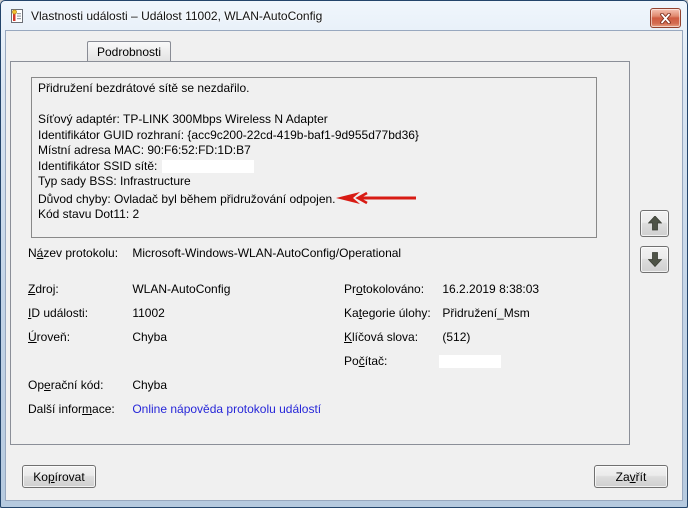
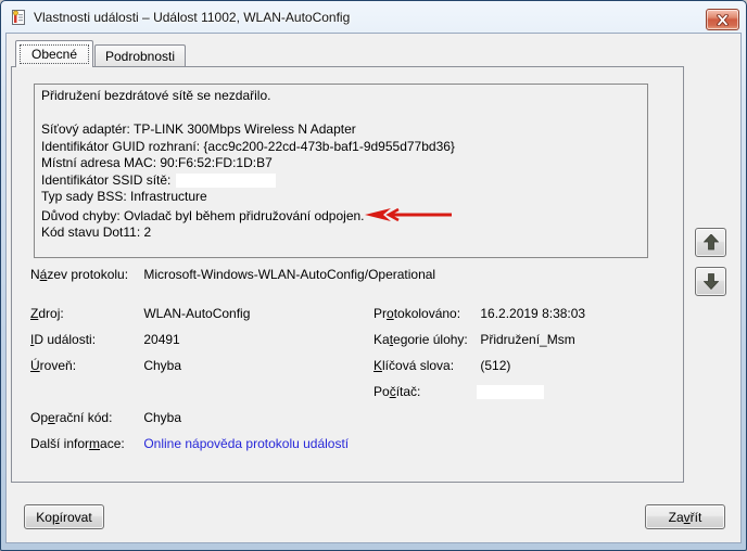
  Vlastnosti události – Událost 11002, WLAN-AutoConfig
+ Obecné
  Podrobnosti
  Přidružení bezdrátové sítě se nezdařilo.
  Síťový adaptér: TP-LINK 300Mbps Wireless N Adapter
- Identifikátor GUID rozhraní: {acc9c200-22cd-419b-baf1-9d955d77bd36}
+ Identifikátor GUID rozhraní: {acc9c200-22cd-473b-baf1-9d955d77bd36}
  Místní adresa MAC: 90:F6:52:FD:1D:B7
  Identifikátor SSID sítě:
  Typ sady BSS: Infrastructure
  Důvod chyby: Ovladač byl během přidružování odpojen.
  Kód stavu Dot11: 2
  Název protokolu: Microsoft-Windows-WLAN-AutoConfig/Operational
  Zdroj: WLAN-AutoConfig
- ID události: 11002
+ ID události: 20491
  Úroveň: Chyba
  Operační kód: Chyba
  Další informace: Online nápověda protokolu událostí
  Protokolováno: 16.2.2019 8:38:03
  Kategorie úlohy: Přidružení_Msm
  Klíčová slova: (512)
  Počítač:
  Kopírovat
  Zavřít
